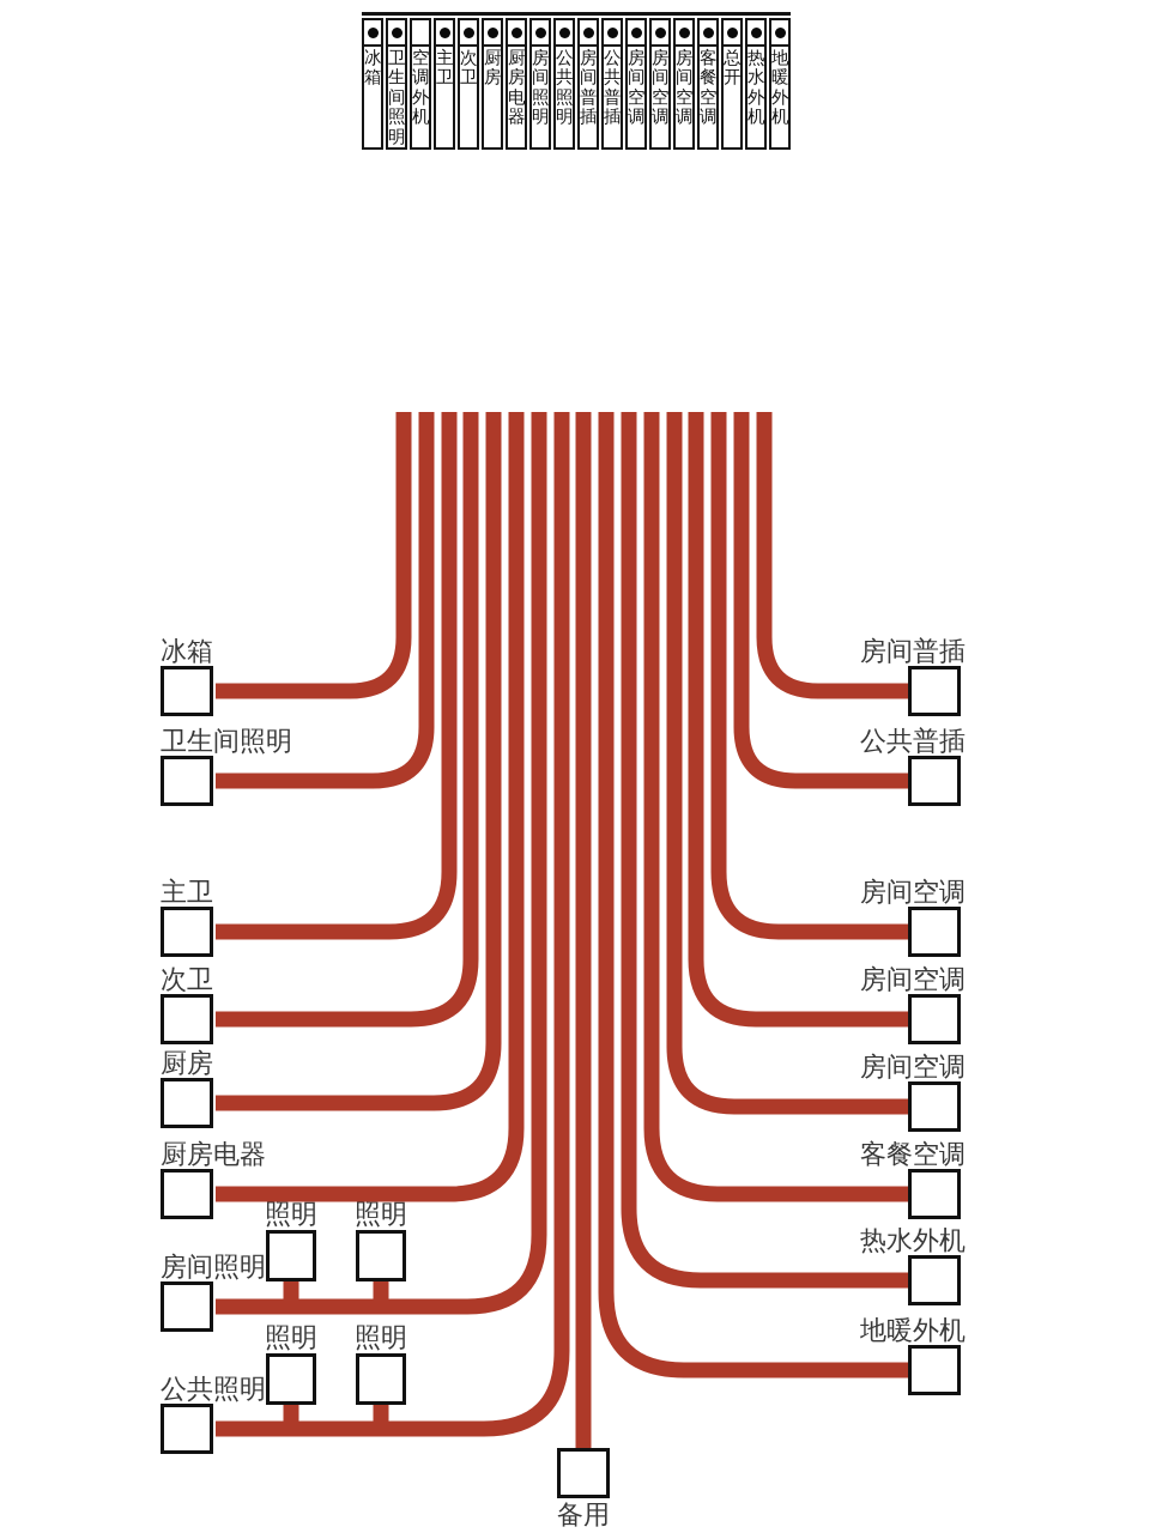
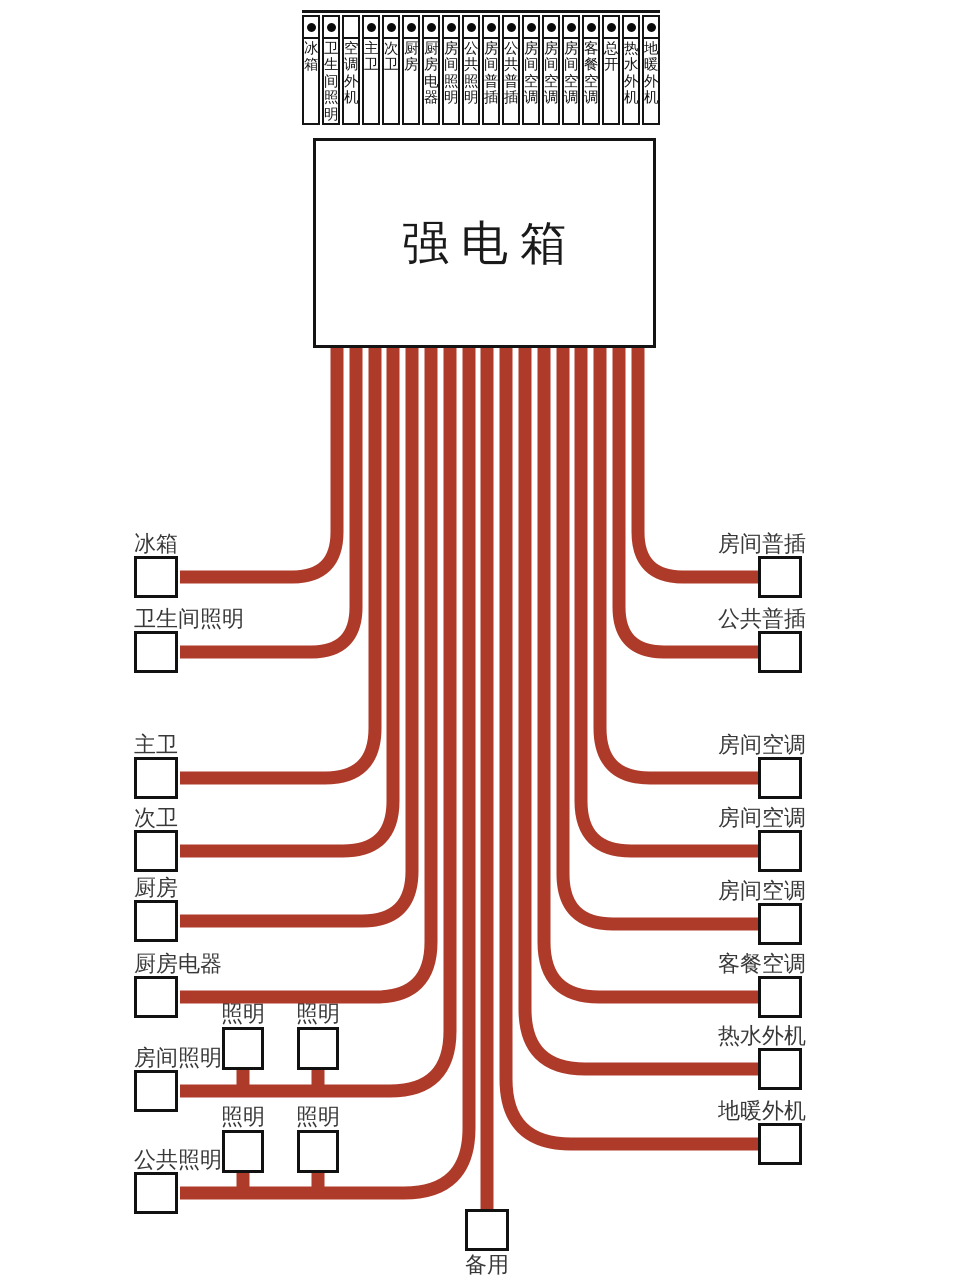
  冰箱
  卫生间照明
  空调外机
  主卫
  次卫
  厨房
  厨房电器
  房间照明
  公共照明
  房间普插
  公共普插
  房间空调
  房间空调
  房间空调
  客餐空调
  总开
  热水外机
  地暖外机
+ 强电箱
  冰箱
  卫生间照明
  主卫
  次卫
  厨房
  厨房电器
  房间照明
  公共照明
  房间普插
  公共普插
  房间空调
  房间空调
  房间空调
  客餐空调
  热水外机
  地暖外机
  照明
  照明
  照明
  照明
  备用
